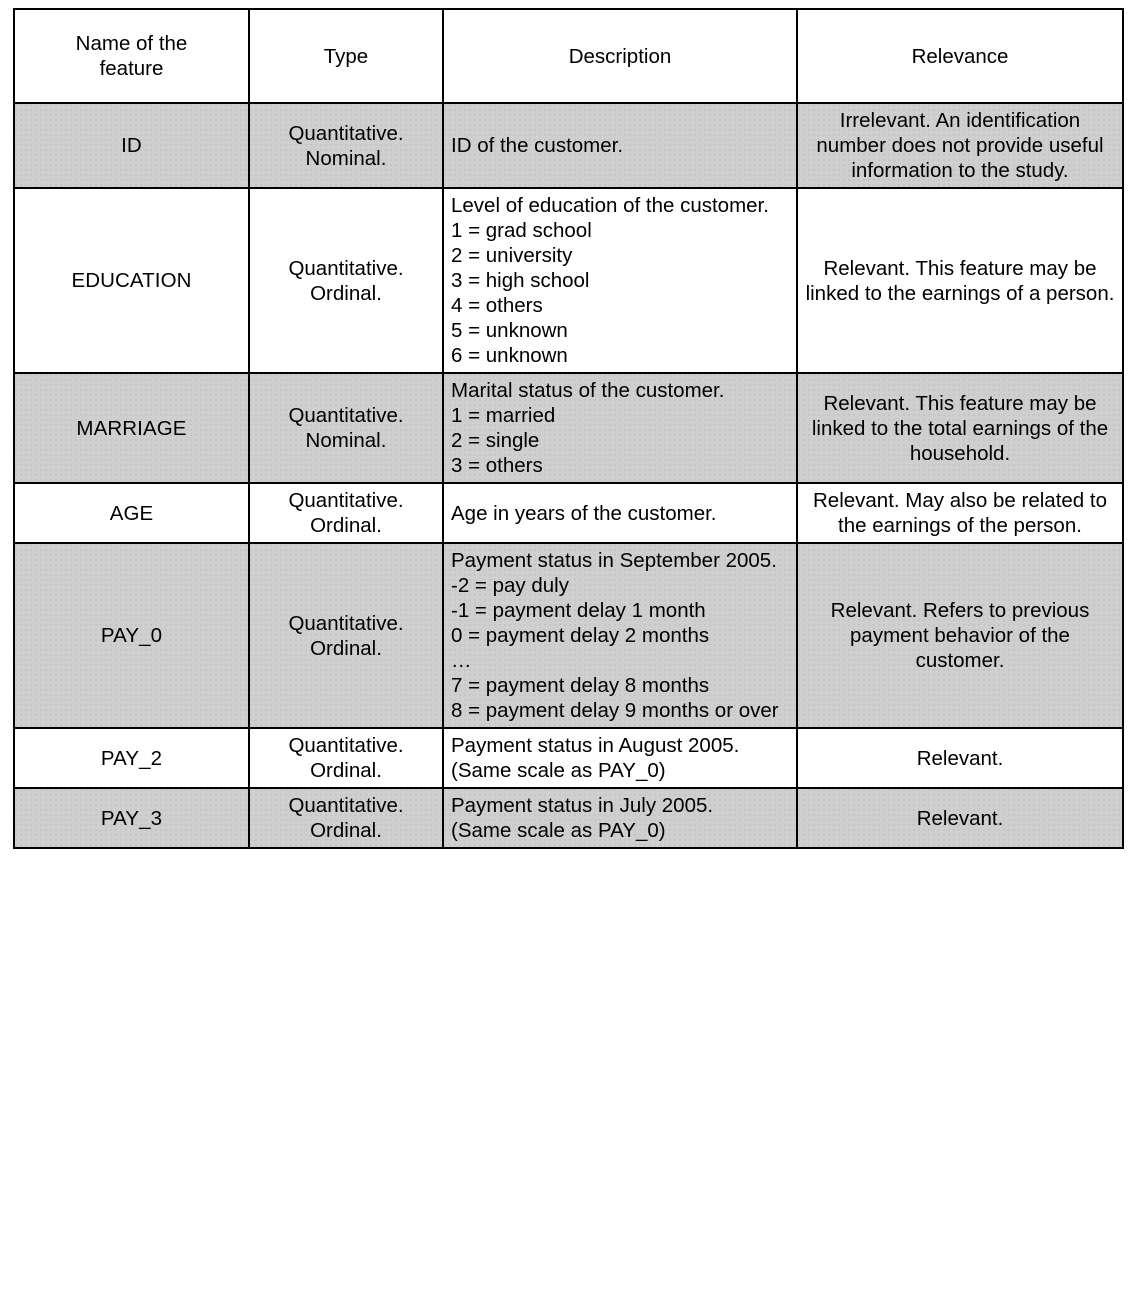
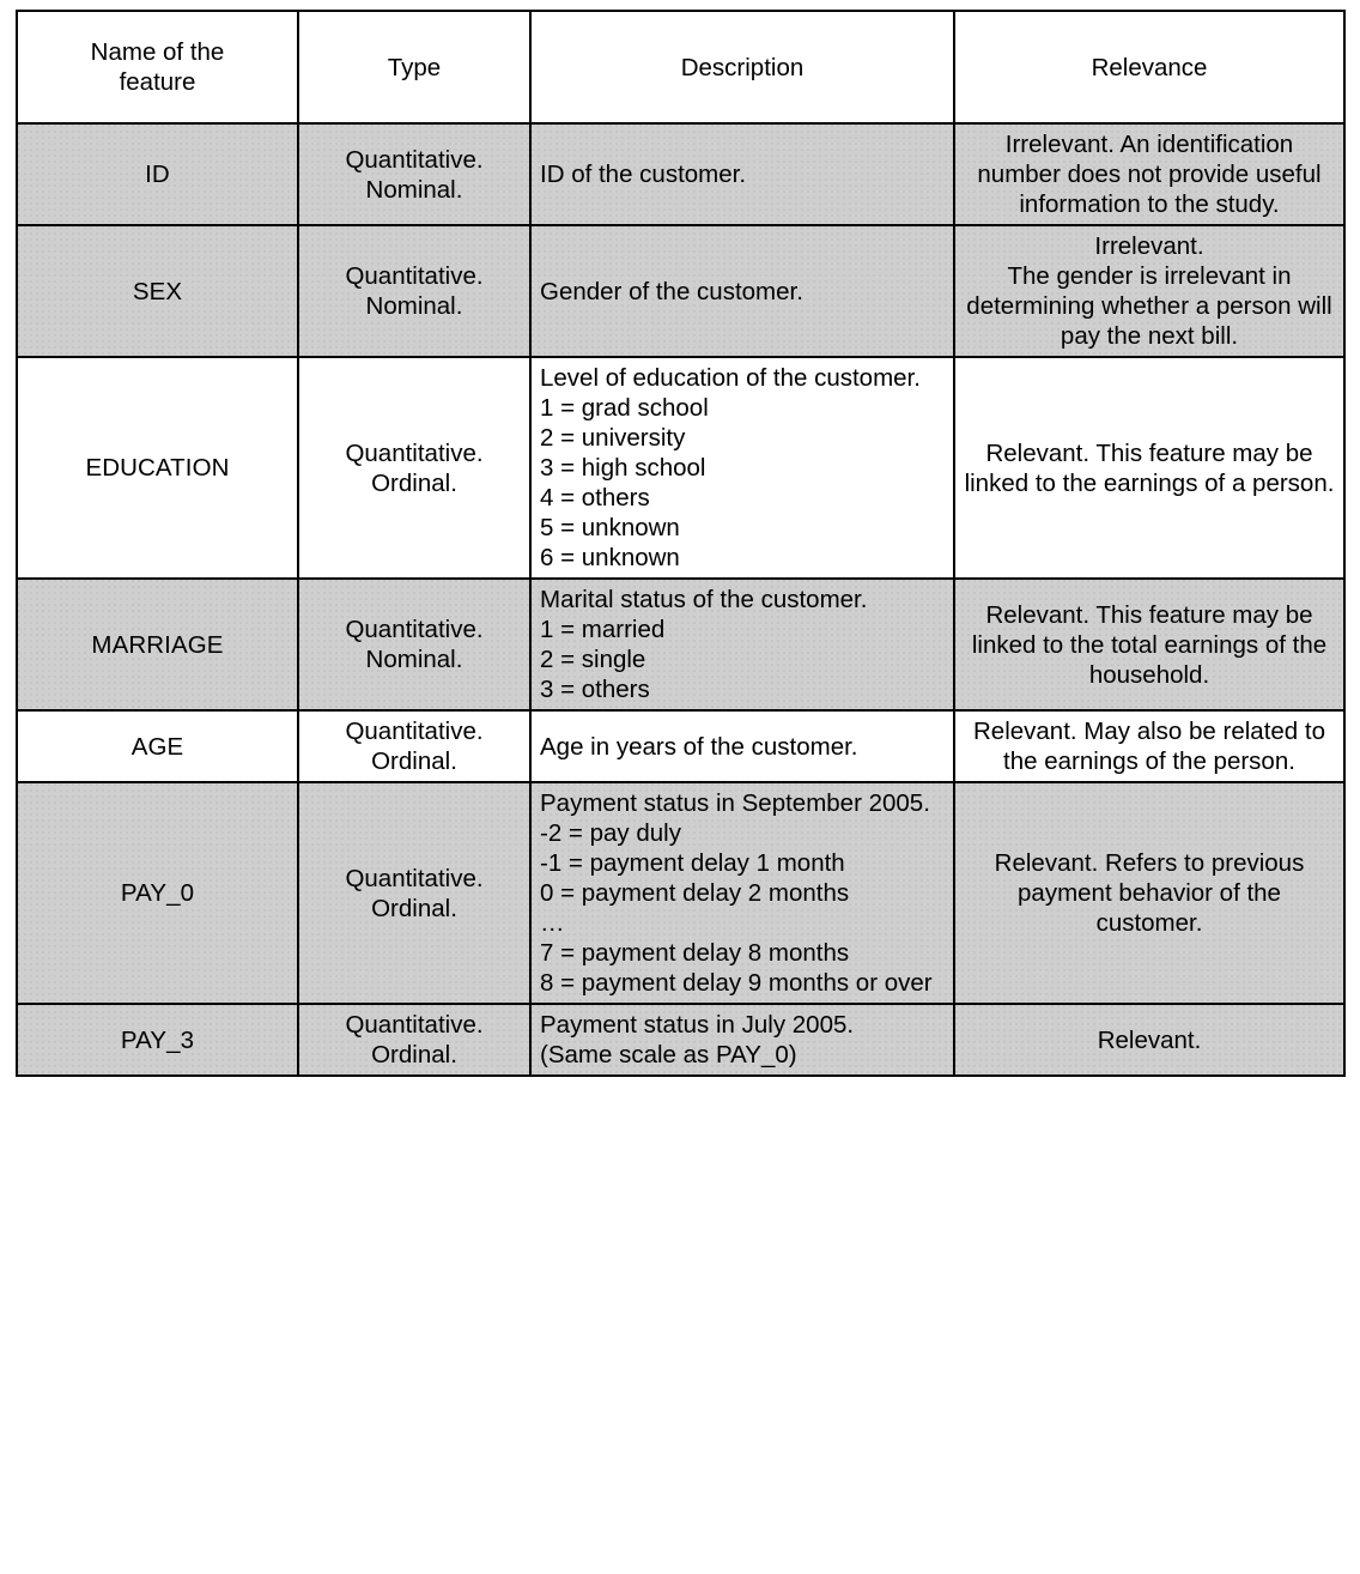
  Name of the feature	Type	Description	Relevance
  ID	Quantitative. Nominal.	ID of the customer.	Irrelevant. An identification number does not provide useful information to the study.
+ SEX	Quantitative. Nominal.	Gender of the customer.	Irrelevant. The gender is irrelevant in determining whether a person will pay the next bill.
  EDUCATION	Quantitative. Ordinal.	Level of education of the customer. 1 = grad school 2 = university 3 = high school 4 = others 5 = unknown 6 = unknown	Relevant. This feature may be linked to the earnings of a person.
  MARRIAGE	Quantitative. Nominal.	Marital status of the customer. 1 = married 2 = single 3 = others	Relevant. This feature may be linked to the total earnings of the household.
  AGE	Quantitative. Ordinal.	Age in years of the customer.	Relevant. May also be related to the earnings of the person.
  PAY_0	Quantitative. Ordinal.	Payment status in September 2005. -2 = pay duly -1 = payment delay 1 month 0 = payment delay 2 months … 7 = payment delay 8 months 8 = payment delay 9 months or over	Relevant. Refers to previous payment behavior of the customer.
- PAY_2	Quantitative. Ordinal.	Payment status in August 2005. (Same scale as PAY_0)	Relevant.
  PAY_3	Quantitative. Ordinal.	Payment status in July 2005. (Same scale as PAY_0)	Relevant.
